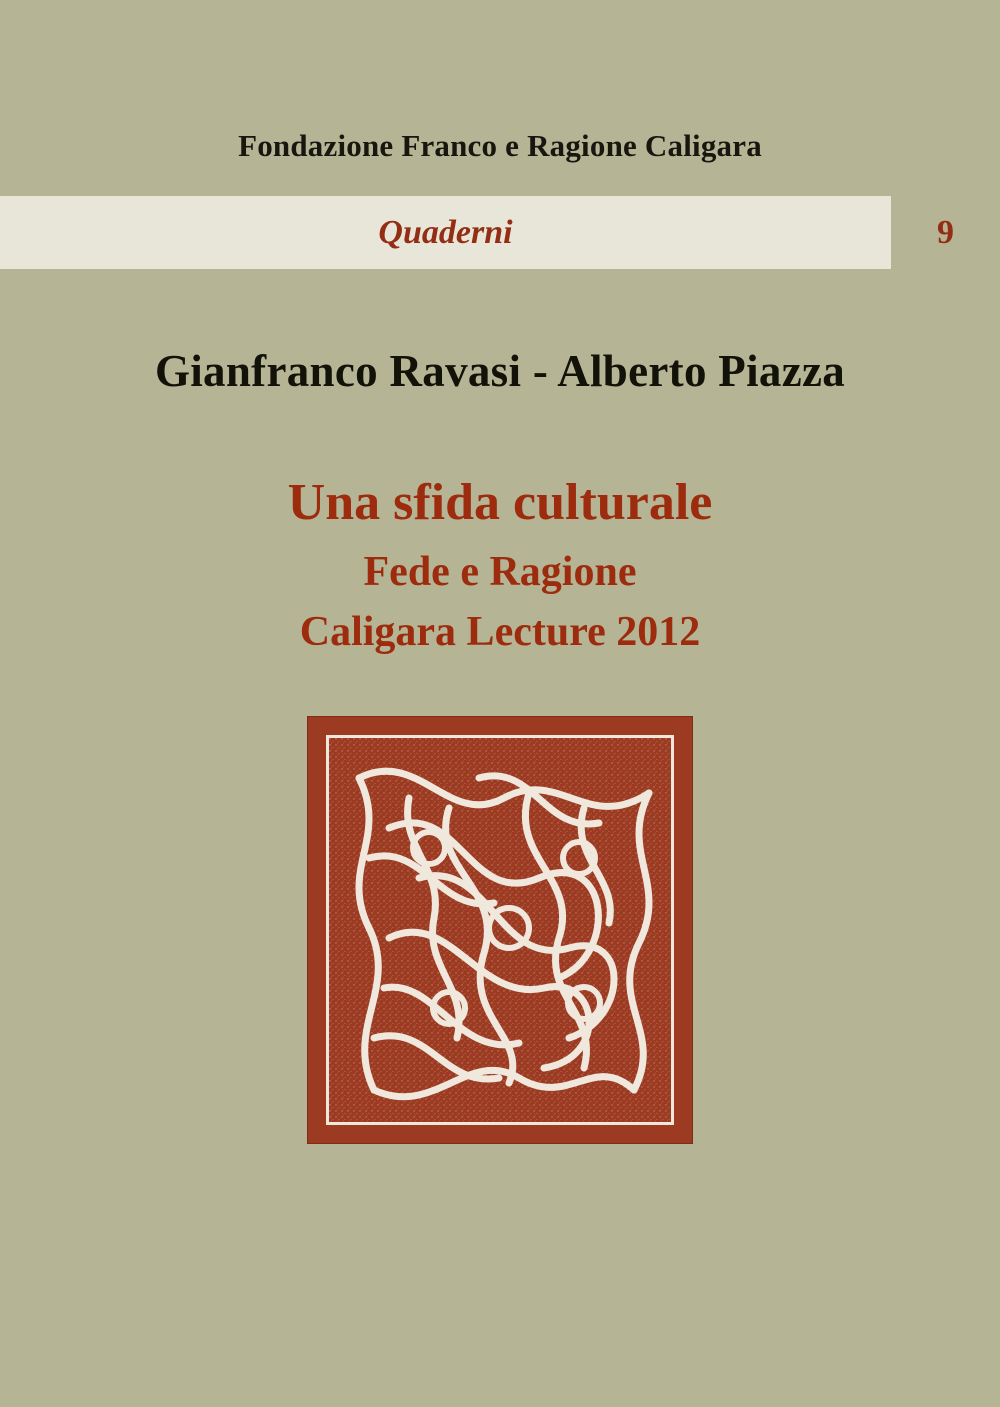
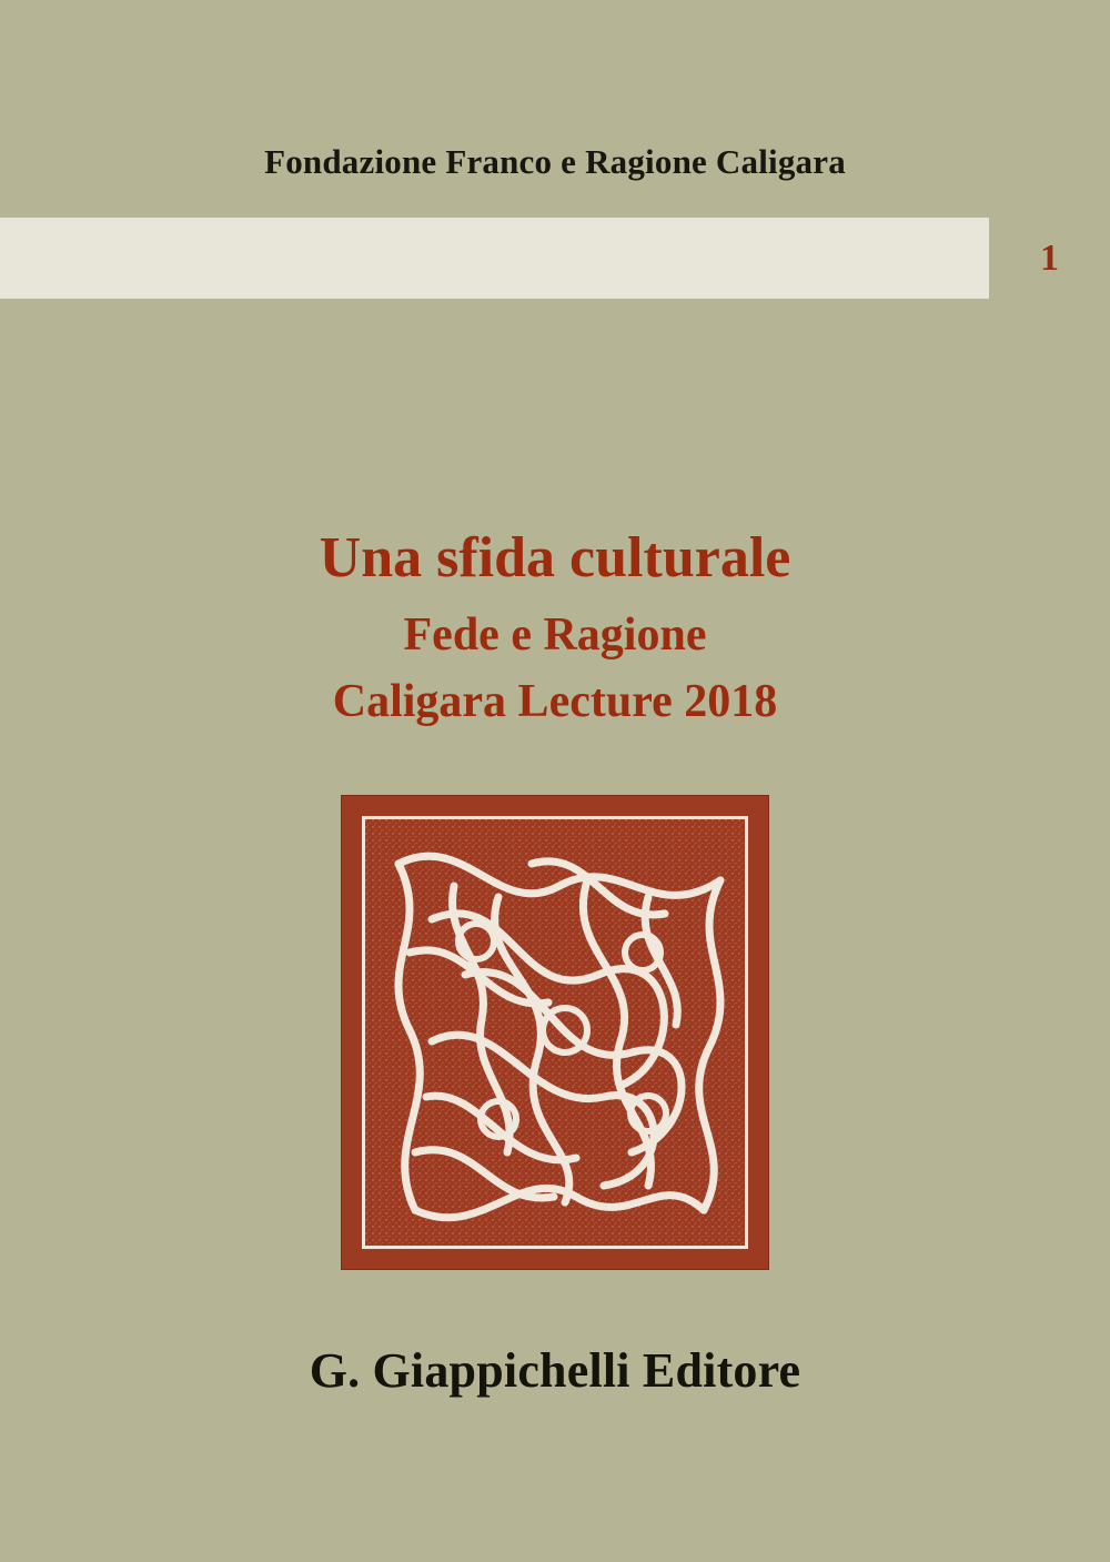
  Fondazione Franco e Ragione Caligara
- Quaderni
- 9
+ 1
- Gianfranco Ravasi - Alberto Piazza
  Una sfida culturale
  Fede e Ragione
- Caligara Lecture 2012
+ Caligara Lecture 2018
+ G. Giappichelli Editore
